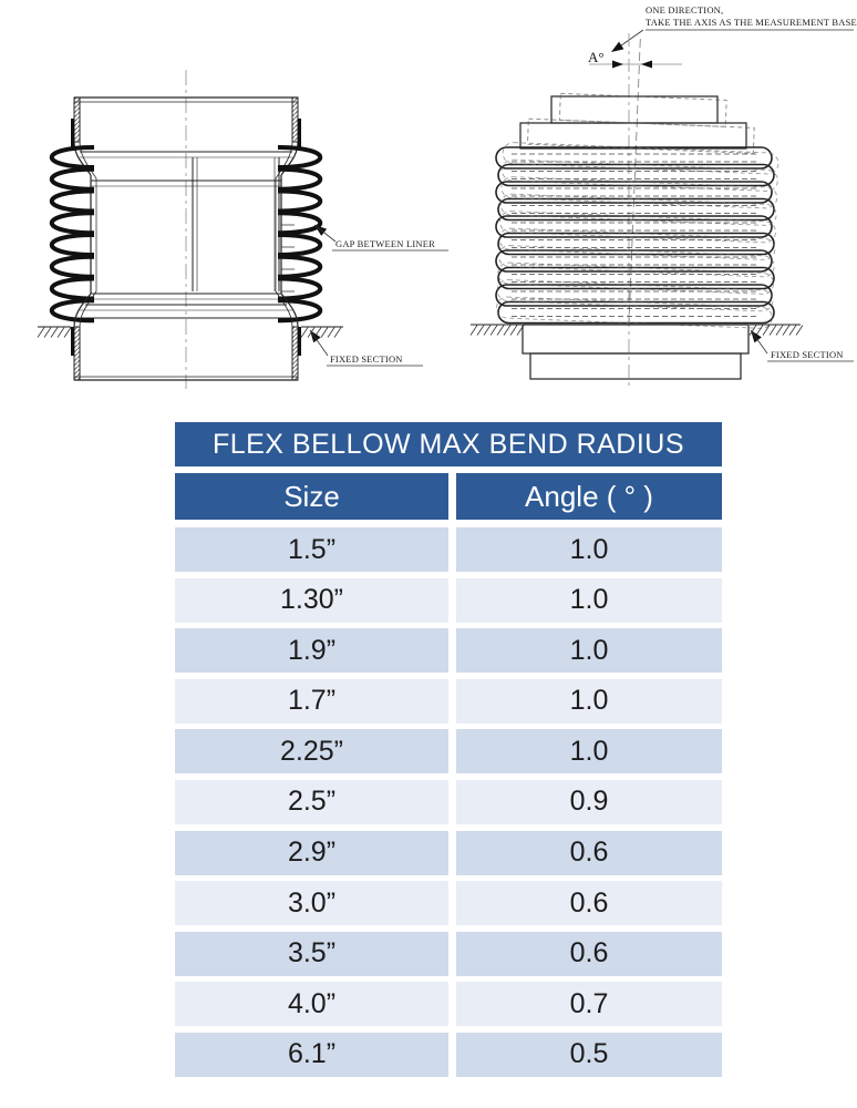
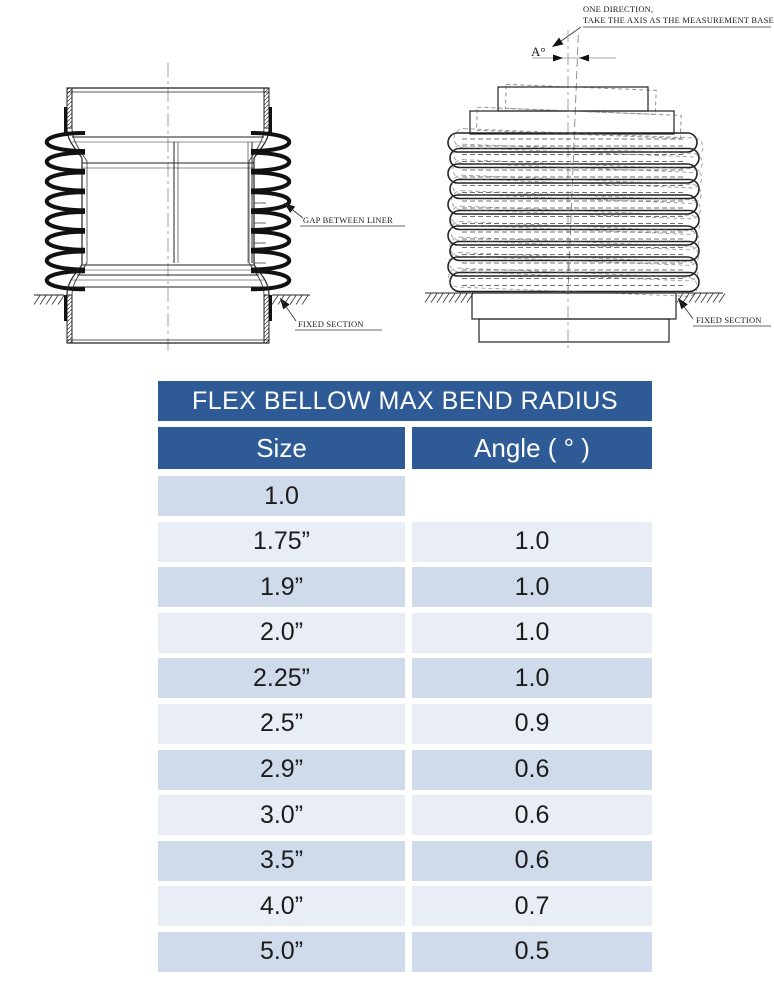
  GAP BETWEEN LINER
  FIXED SECTION
  ONE DIRECTION,
  TAKE THE AXIS AS THE MEASUREMENT BASE
  A°
  FIXED SECTION
  FLEX BELLOW MAX BEND RADIUS
  Size
  Angle ( ° )
- 1.5”
  1.0
- 1.30”
+ 1.75”
  1.0
  1.9”
  1.0
- 1.7”
+ 2.0”
  1.0
  2.25”
  1.0
  2.5”
  0.9
  2.9”
  0.6
  3.0”
  0.6
  3.5”
  0.6
  4.0”
  0.7
- 6.1”
+ 5.0”
  0.5
